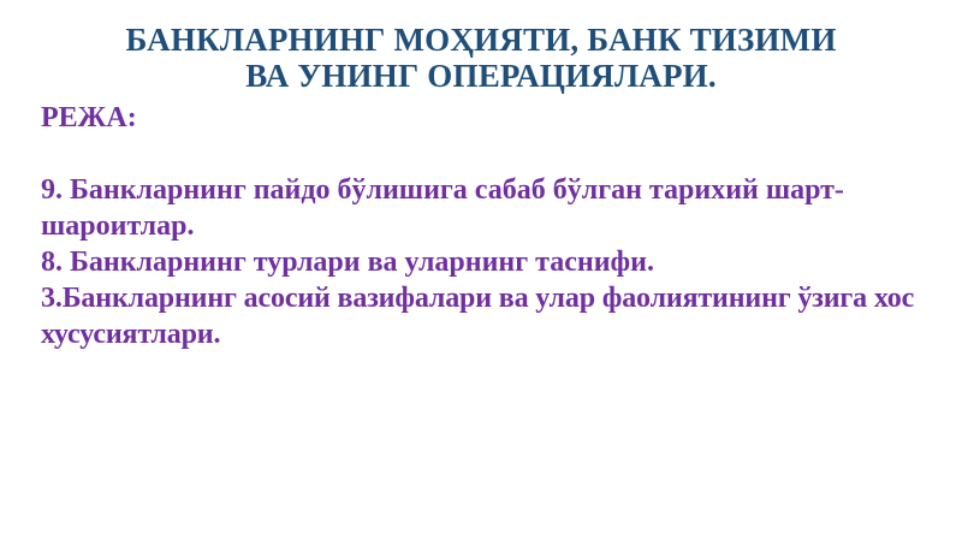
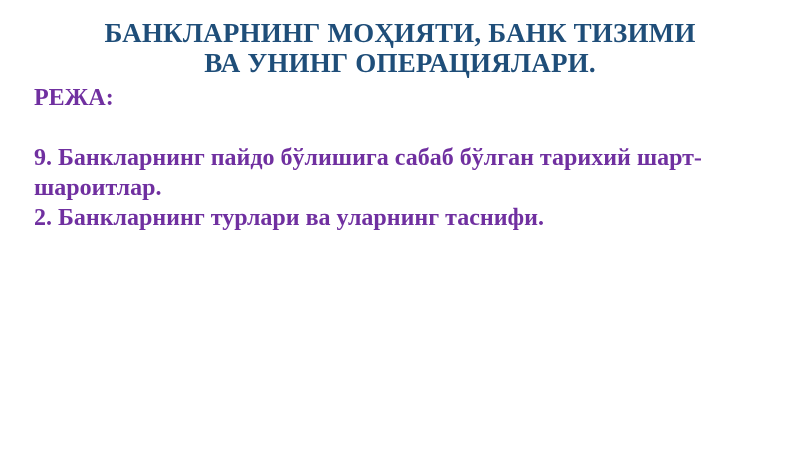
  БАНКЛАРНИНГ МОҲИЯТИ, БАНК ТИЗИМИ
  ВА УНИНГ ОПЕРАЦИЯЛАРИ.
  РЕЖА:
  9. Банкларнинг пайдо бўлишига сабаб бўлган тарихий шарт-шароитлар.
- 8. Банкларнинг турлари ва уларнинг таснифи.
+ 2. Банкларнинг турлари ва уларнинг таснифи.
- 3.Банкларнинг асосий вазифалари ва улар фаолиятининг ўзига хос хусусиятлари.
